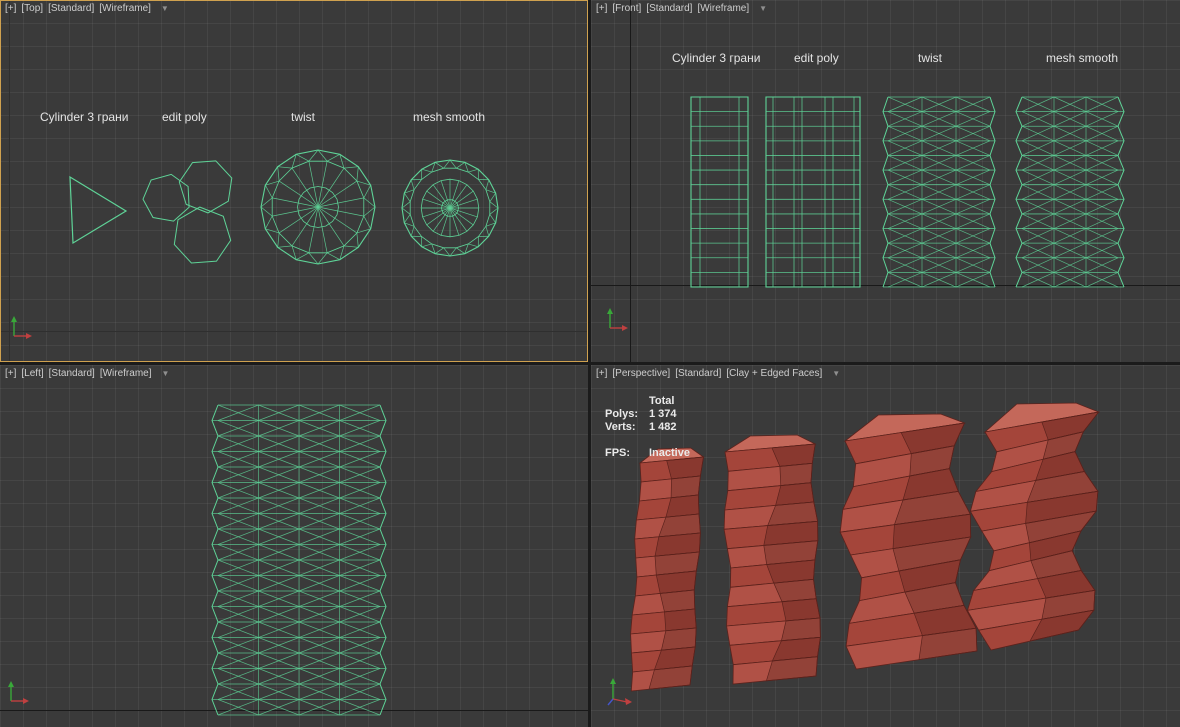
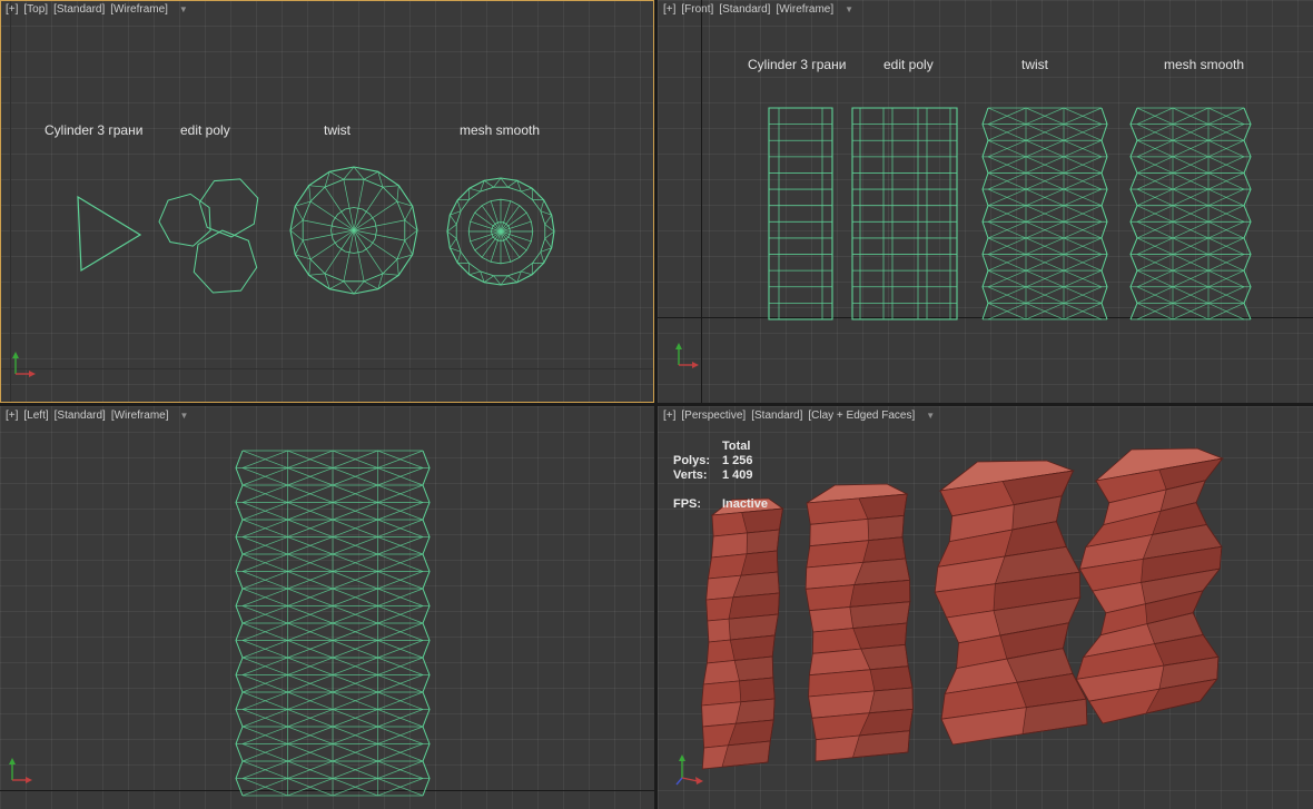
  [+]
  [Top]
  [Standard]
  [Wireframe]
  ▼
  Cylinder 3 грани
  edit poly
  twist
  mesh smooth
  [+]
  [Front]
  [Standard]
  [Wireframe]
  ▼
  Cylinder 3 грани
  edit poly
  twist
  mesh smooth
  [+]
  [Left]
  [Standard]
  [Wireframe]
  ▼
  [+]
  [Perspective]
  [Standard]
  [Clay + Edged Faces]
  ▼
  Total
  Polys:
- 1 374
+ 1 256
  Verts:
- 1 482
+ 1 409
  FPS:
  Inactive
